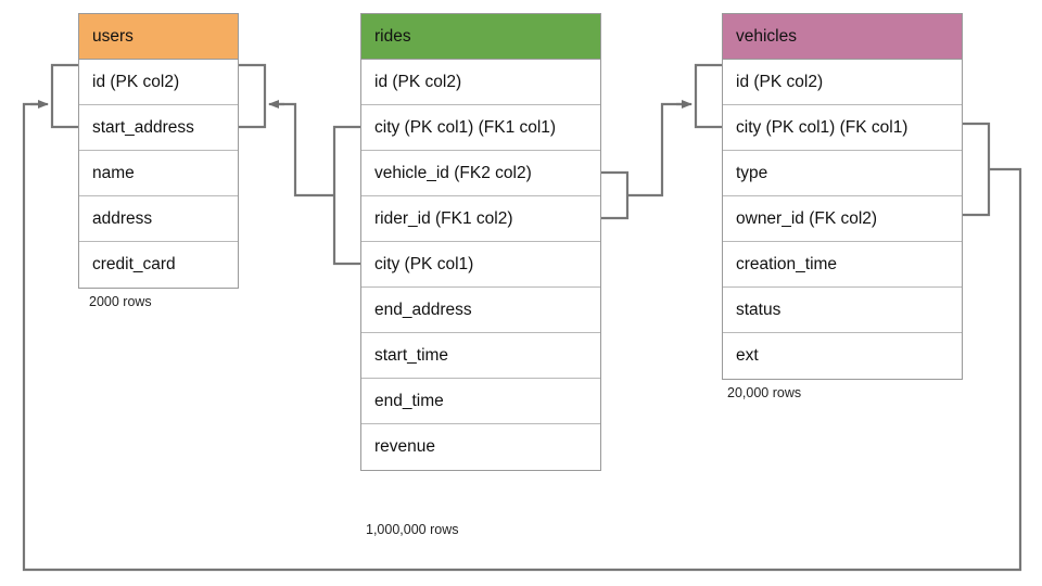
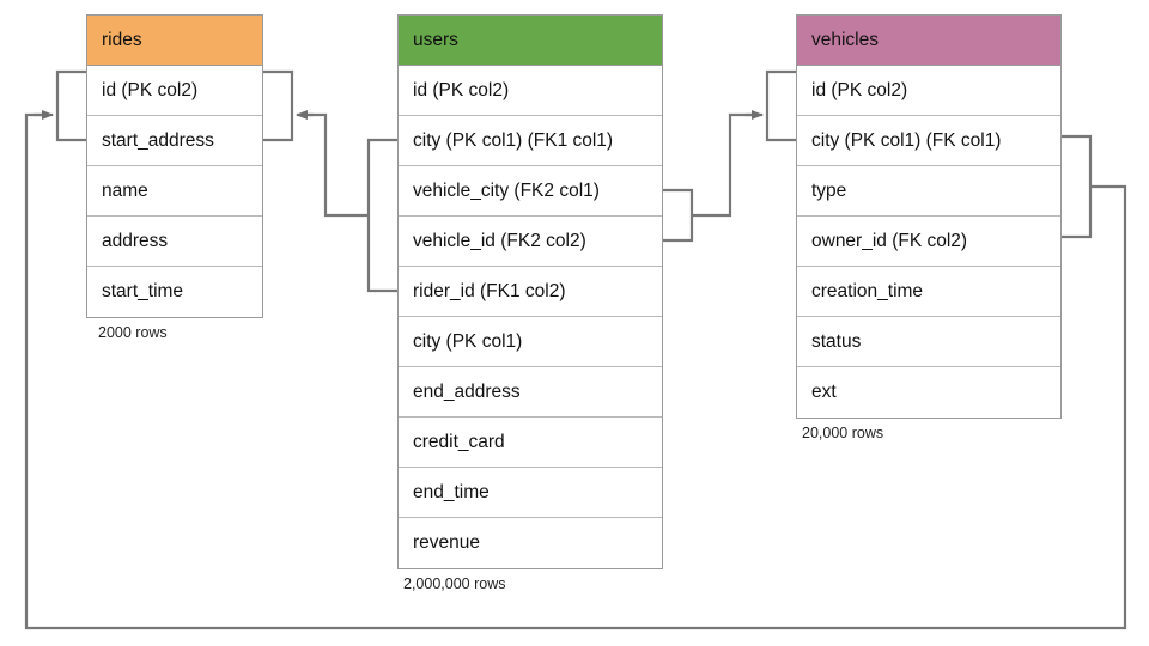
- users
+ rides
  id (PK col2)
  start_address
  name
  address
- credit_card
+ start_time
  2000 rows
- rides
+ users
  id (PK col2)
  city (PK col1) (FK1 col1)
+ vehicle_city (FK2 col1)
  vehicle_id (FK2 col2)
  rider_id (FK1 col2)
  city (PK col1)
  end_address
- start_time
+ credit_card
  end_time
  revenue
- 1,000,000 rows
+ 2,000,000 rows
  vehicles
  id (PK col2)
  city (PK col1) (FK col1)
  type
  owner_id (FK col2)
  creation_time
  status
  ext
  20,000 rows
